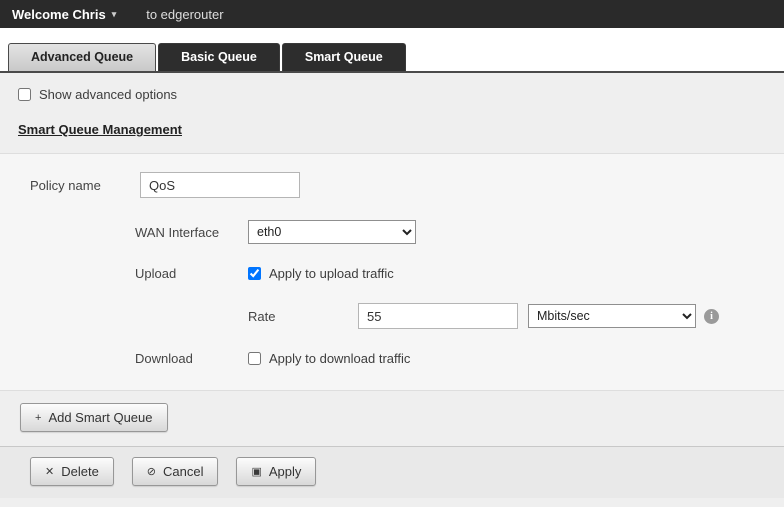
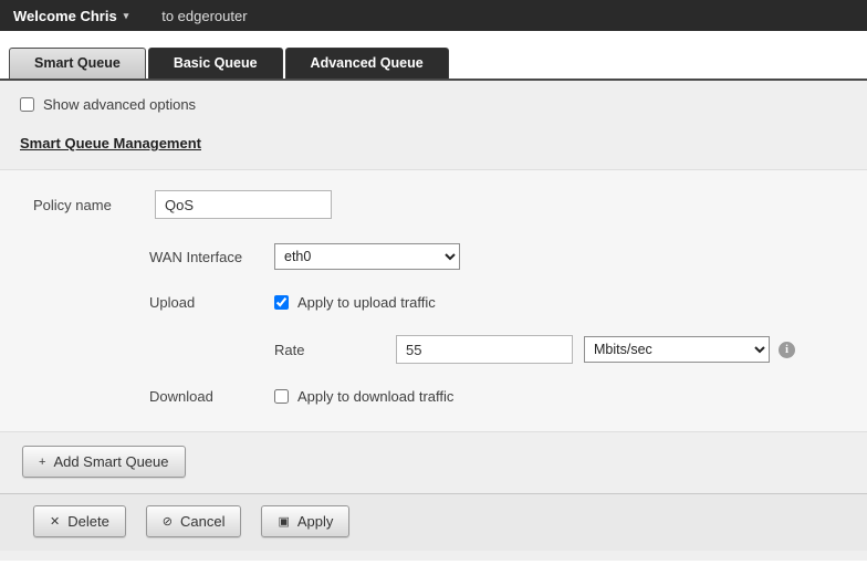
  Welcome Chris
  ▾
  to edgerouter
- Advanced Queue
+ Smart Queue
  Basic Queue
- Smart Queue
+ Advanced Queue
  Show advanced options
  Smart Queue Management
  Policy name
  QoS
  WAN Interface
  eth0
  Upload
  Apply to upload traffic
  Rate
  55
  Mbits/sec
  i
  Download
  Apply to download traffic
  +
  Add Smart Queue
  ✕
  Delete
  ⊘
  Cancel
  ▣
  Apply
